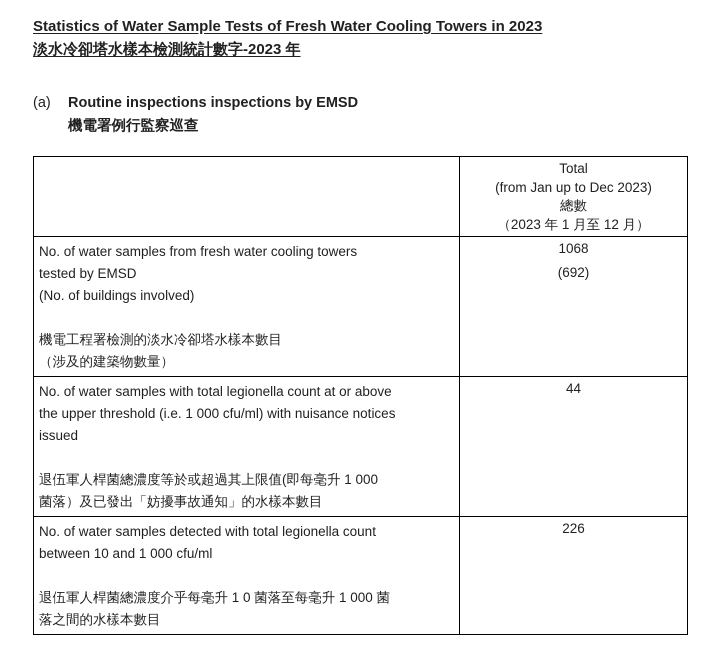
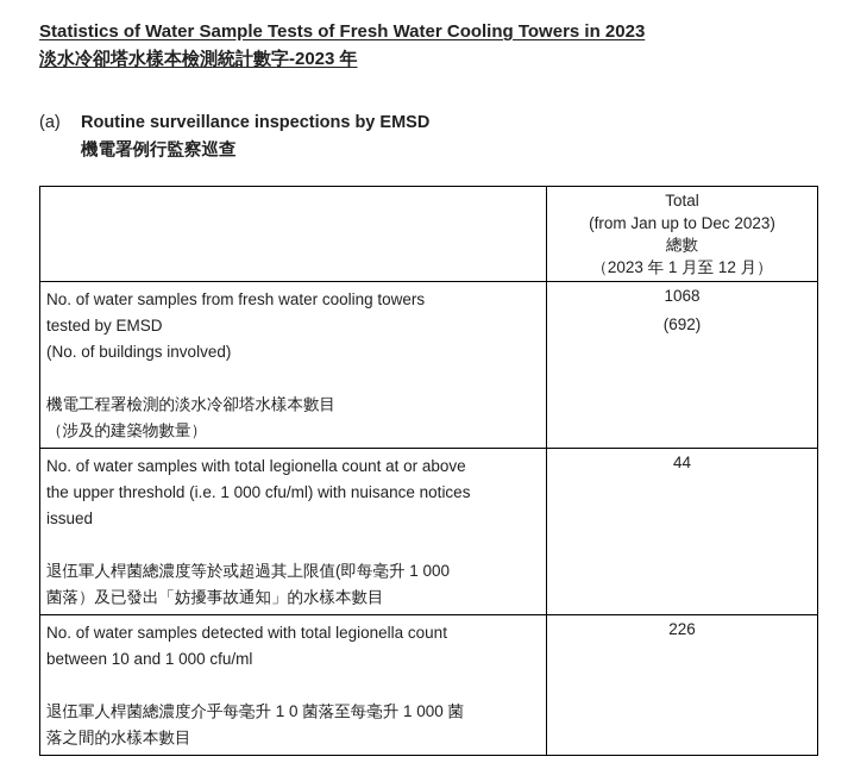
  Statistics of Water Sample Tests of Fresh Water Cooling Towers in 2023
  淡水冷卻塔水樣本檢測統計數字-2023 年
  (a)
- Routine inspections inspections by EMSD
+ Routine surveillance inspections by EMSD
  機電署例行監察巡查
  	Total (from Jan up to Dec 2023) 總數 （2023 年 1 月至 12 月）
  No. of water samples from fresh water cooling towers tested by EMSD (No. of buildings involved) 機電工程署檢測的淡水冷卻塔水樣本數目 （涉及的建築物數量）	1068 (692)
  No. of water samples with total legionella count at or above the upper threshold (i.e. 1 000 cfu/ml) with nuisance notices issued 退伍軍人桿菌總濃度等於或超過其上限值(即每毫升 1 000 菌落）及已發出「妨擾事故通知」的水樣本數目	44
  No. of water samples detected with total legionella count between 10 and 1 000 cfu/ml 退伍軍人桿菌總濃度介乎每毫升 1 0 菌落至每毫升 1 000 菌 落之間的水樣本數目	226
